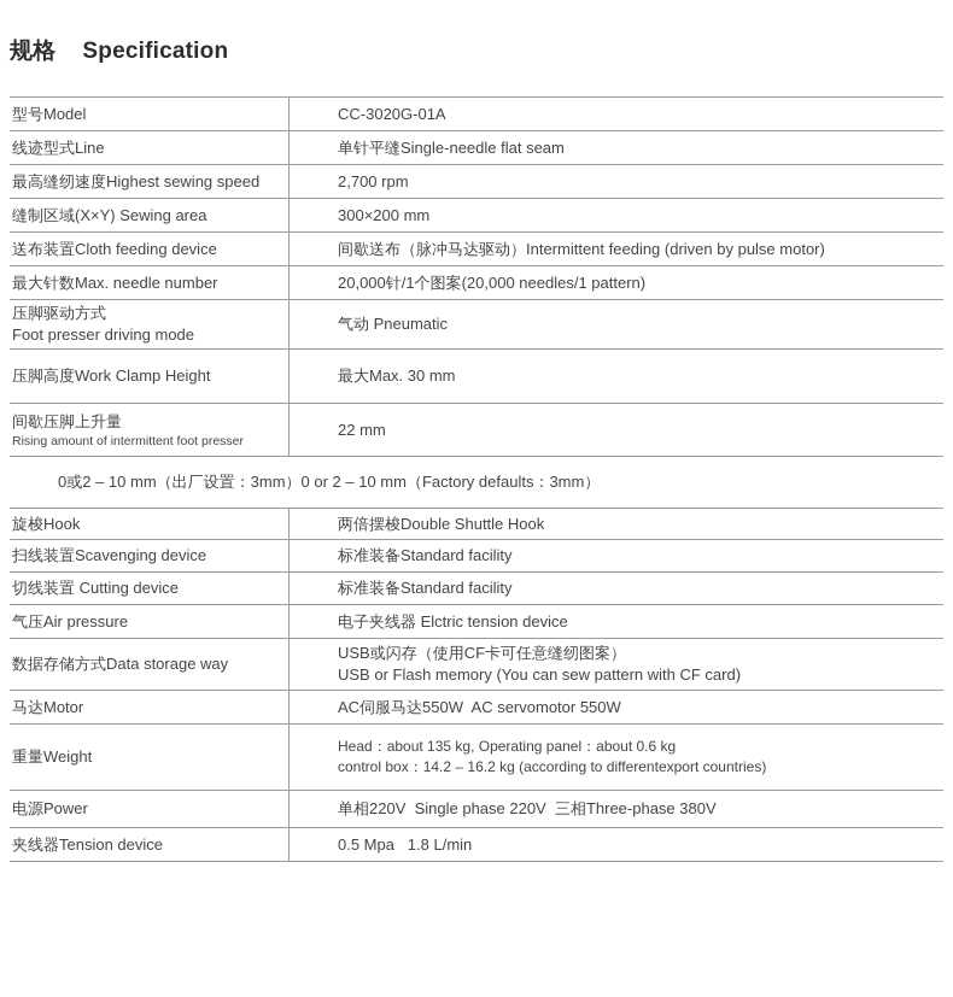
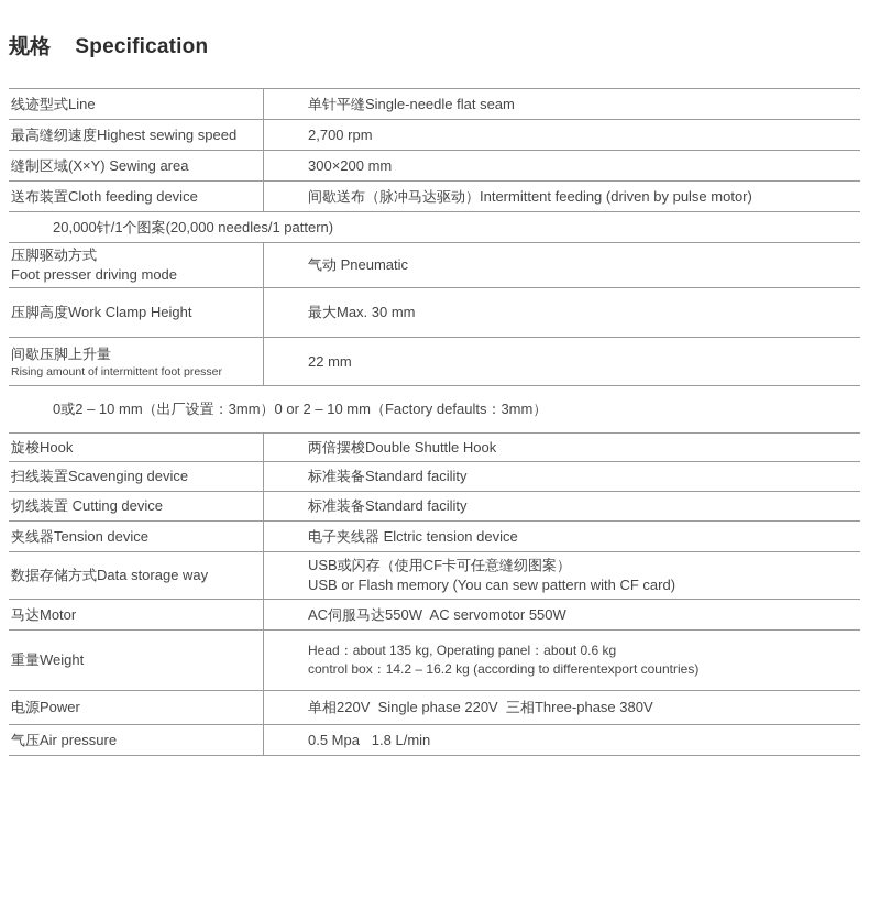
  规格 Specification
- 型号Model
- CC-3020G-01A
  线迹型式Line
  单针平缝Single-needle flat seam
  最高缝纫速度Highest sewing speed
  2,700 rpm
  缝制区域(X×Y) Sewing area
  300×200 mm
  送布装置Cloth feeding device
  间歇送布（脉冲马达驱动）Intermittent feeding (driven by pulse motor)
- 最大针数Max. needle number
  20,000针/1个图案(20,000 needles/1 pattern)
  压脚驱动方式
  Foot presser driving mode
  气动 Pneumatic
  压脚高度Work Clamp Height
  最大Max. 30 mm
  间歇压脚上升量
  Rising amount of intermittent foot presser
  22 mm
  0或2 – 10 mm（出厂设置：3mm）0 or 2 – 10 mm（Factory defaults：3mm）
  旋梭Hook
  两倍摆梭Double Shuttle Hook
  扫线装置Scavenging device
  标准装备Standard facility
  切线装置 Cutting device
  标准装备Standard facility
- 气压Air pressure
+ 夹线器Tension device
  电子夹线器 Elctric tension device
  数据存储方式Data storage way
  USB或闪存（使用CF卡可任意缝纫图案）
  USB or Flash memory (You can sew pattern with CF card)
  马达Motor
  AC伺服马达550W AC servomotor 550W
  重量Weight
  Head：about 135 kg, Operating panel：about 0.6 kg
  control box：14.2 – 16.2 kg (according to differentexport countries)
  电源Power
  单相220V Single phase 220V 三相Three-phase 380V
- 夹线器Tension device
+ 气压Air pressure
  0.5 Mpa 1.8 L/min
